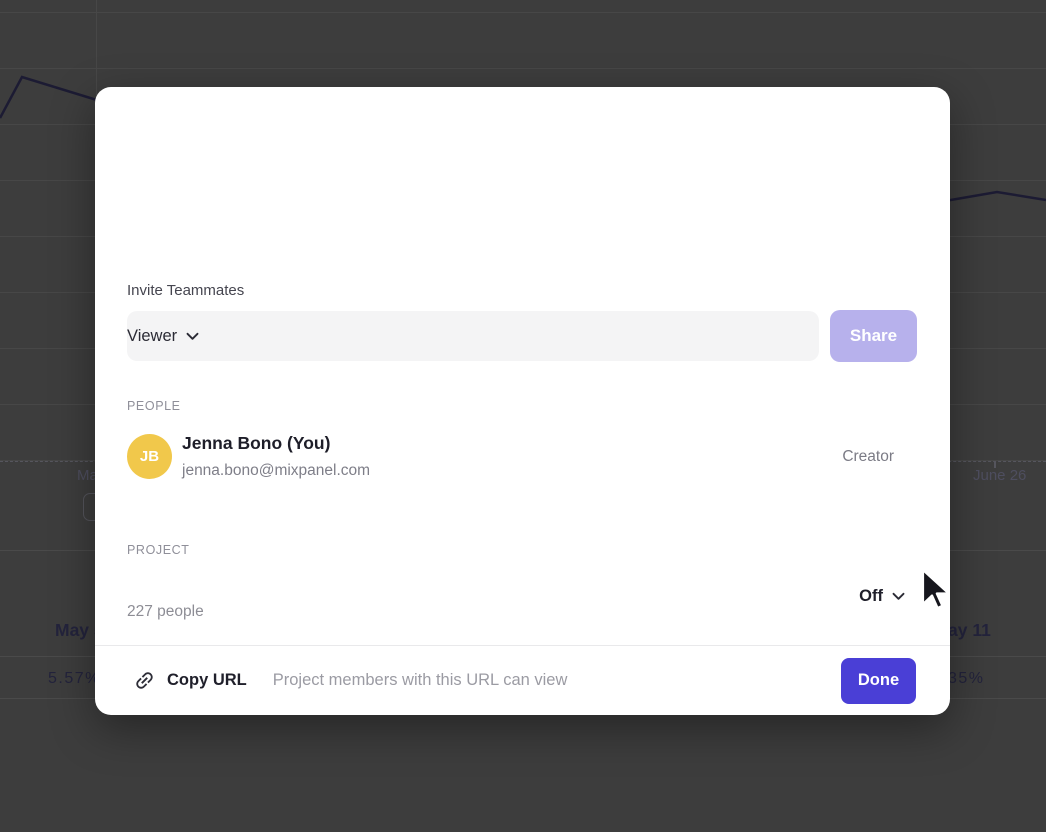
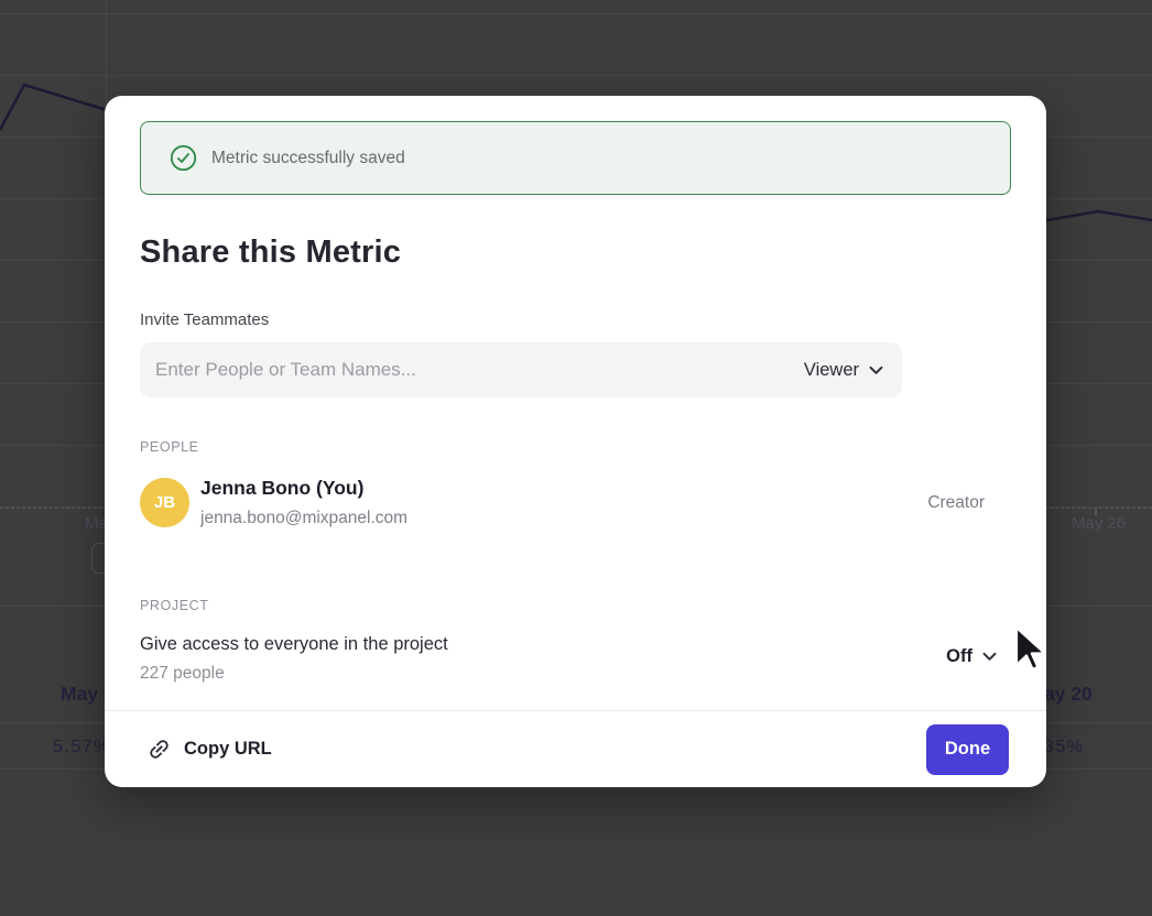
  Ma
- June 26
+ May 26
  May
- ay 11
+ ay 20
  5.57%
  35%
+ Metric successfully saved
+ Share this Metric
  Invite Teammates
+ Enter People or Team Names...
  Viewer
- Share
  PEOPLE
  JB
  Jenna Bono (You)
  jenna.bono@mixpanel.com
  Creator
  PROJECT
+ Give access to everyone in the project
  227 people
  Off
  Copy URL
- Project members with this URL can view
  Done
